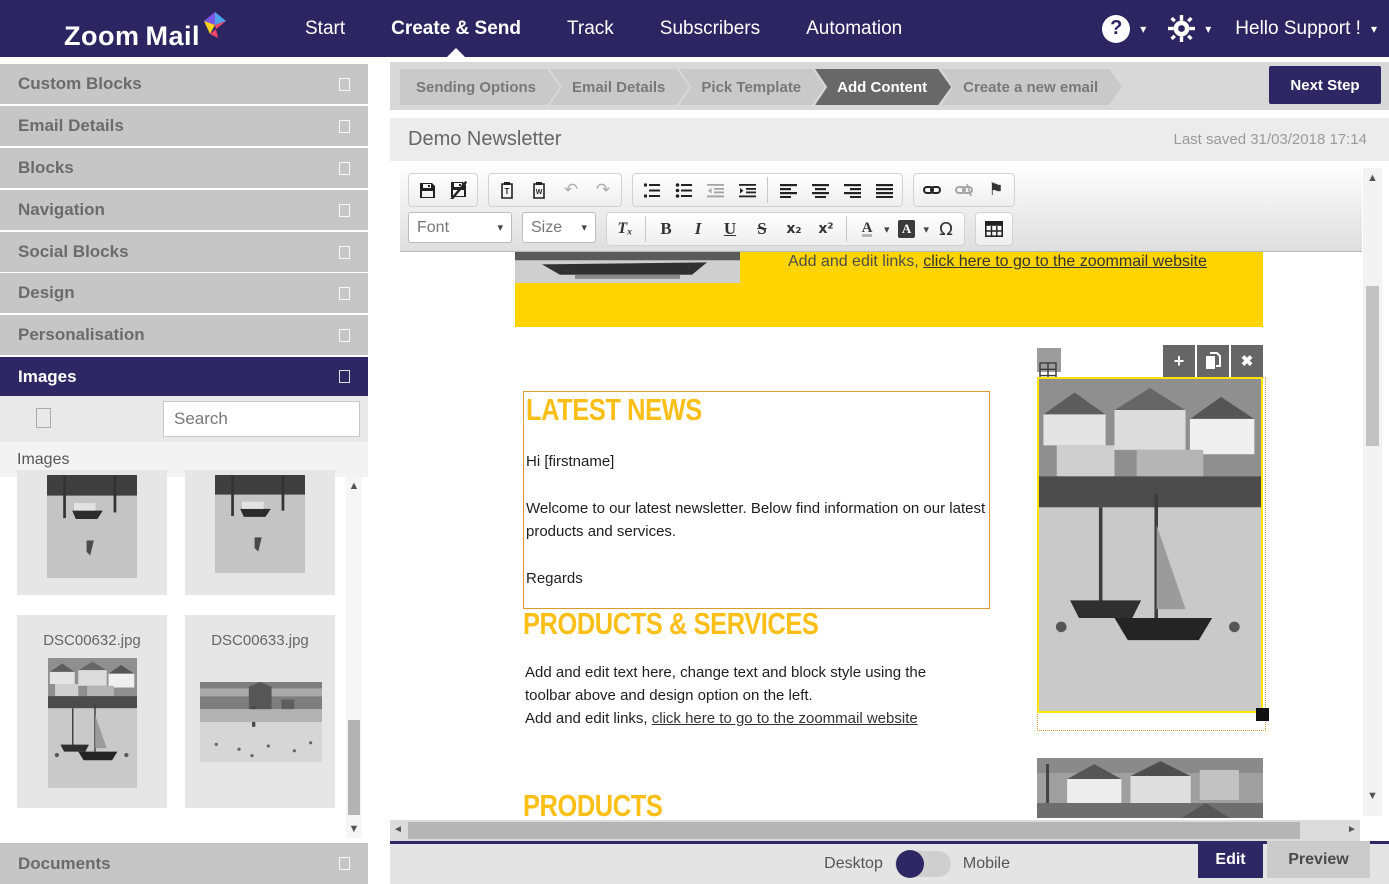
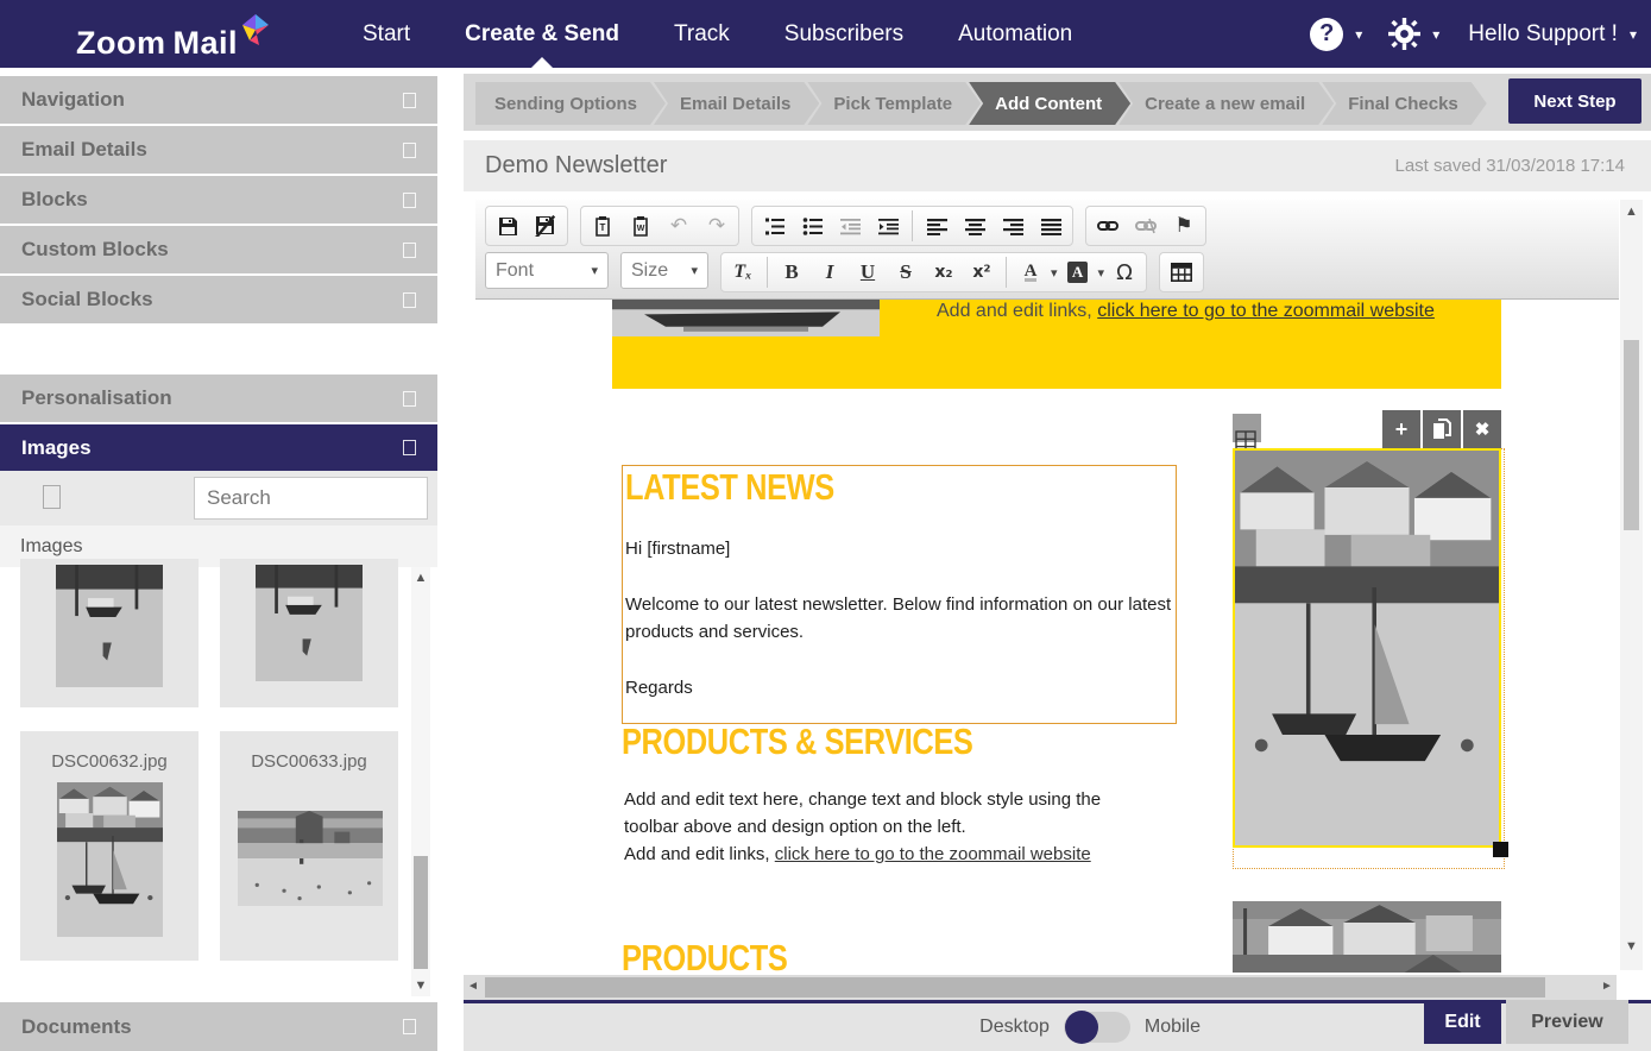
  Zoom
  Mail
  Start
  Create & Send
  Track
  Subscribers
  Automation
  ?
  ▾
  ▾
  Hello Support !
  ▾
- Custom Blocks
+ Navigation
  Email Details
  Blocks
- Navigation
+ Custom Blocks
  Social Blocks
- Design
  Personalisation
  Images
  Search
  Images
  DSC00632.jpg
  DSC00633.jpg
  ▲
  ▼
  Documents
  Sending Options
  Email Details
  Pick Template
  Add Content
  Create a new email
+ Final Checks
  Next Step
  Demo Newsletter
  Last saved 31/03/2018 17:14
  T
  ↶
  ↷
  ⚑
  Font
  ▾
  Size
  ▾
  Tₓ
  B
  I
  U
  S
  x₂
  x²
  A
  ▾
  A
  ▾
  Ω
  Add and edit links, click here to go to the zoommail website
  +
  ✖
  LATEST NEWS
  Hi [firstname]
  Welcome to our latest newsletter. Below find information on our latest products and services.
  Regards
  PRODUCTS & SERVICES
  Add and edit text here, change text and block style using the
  toolbar above and design option on the left.
  Add and edit links, click here to go to the zoommail website
  PRODUCTS
  ▲
  ▼
  ◄
  ►
  Desktop
  Mobile
  Edit
  Preview
